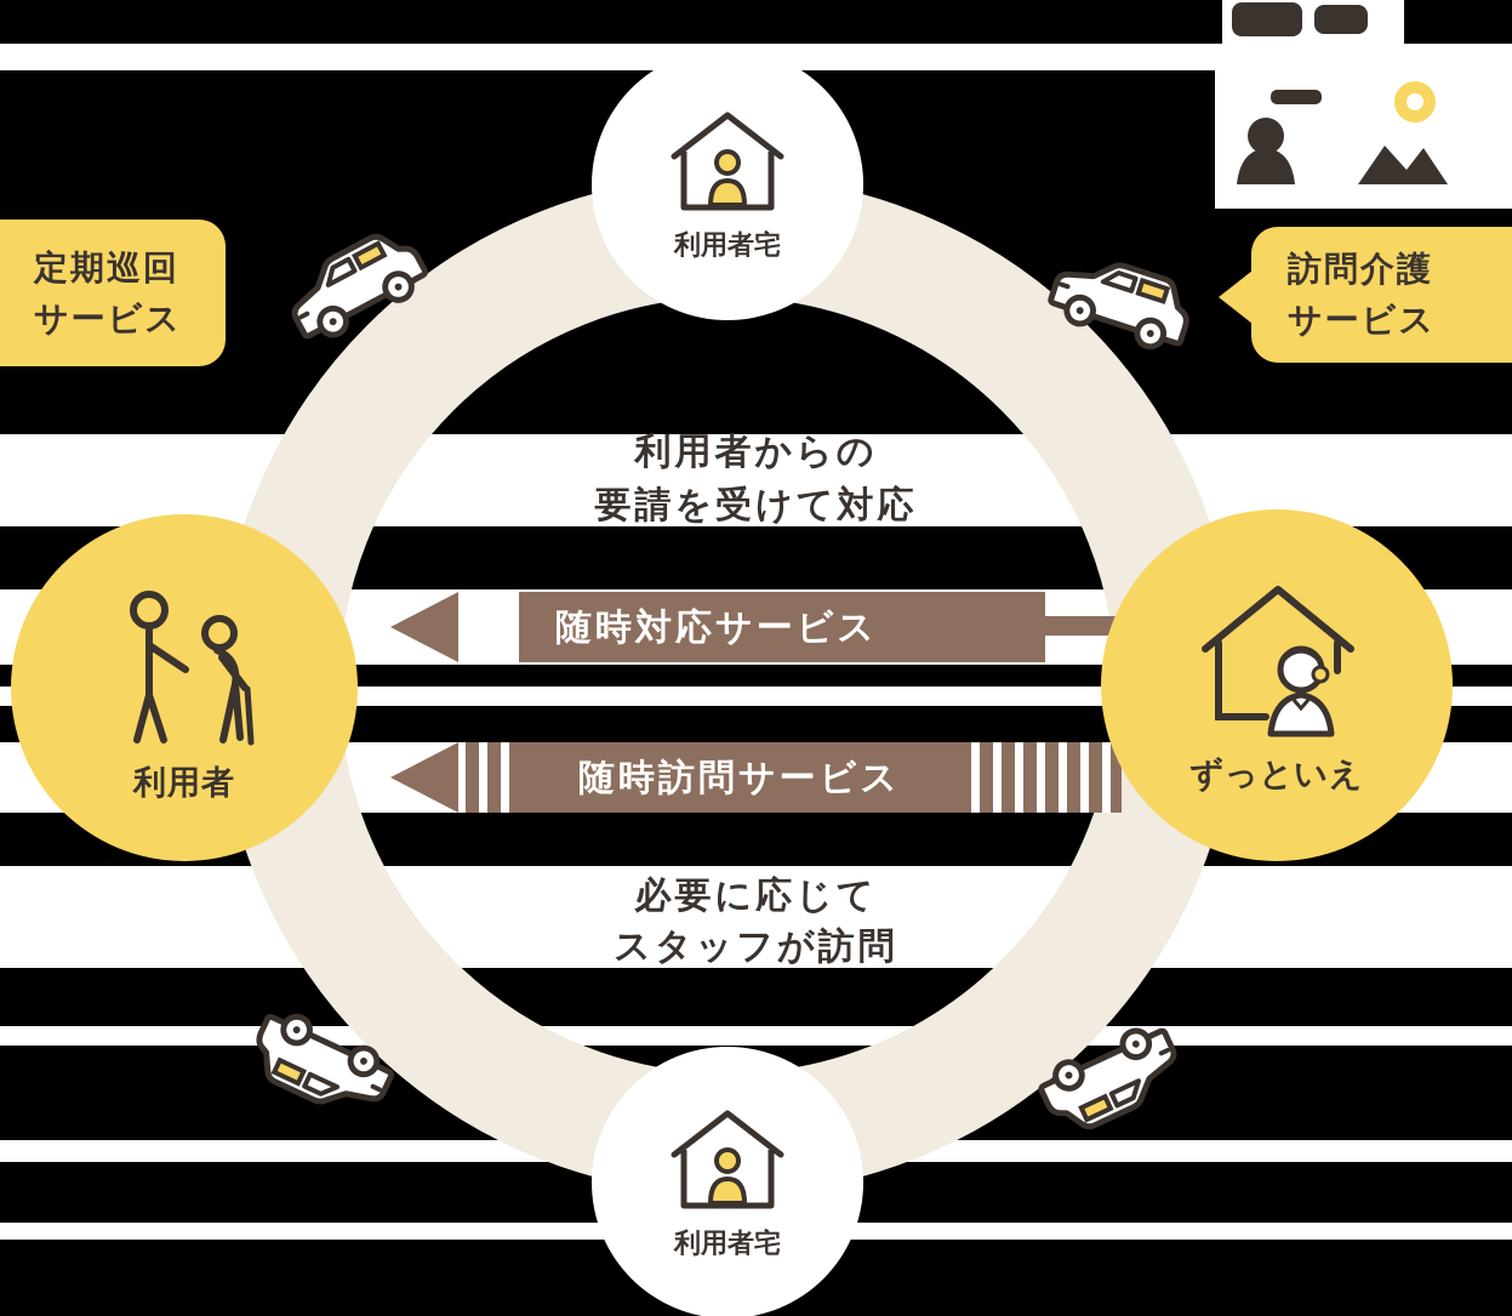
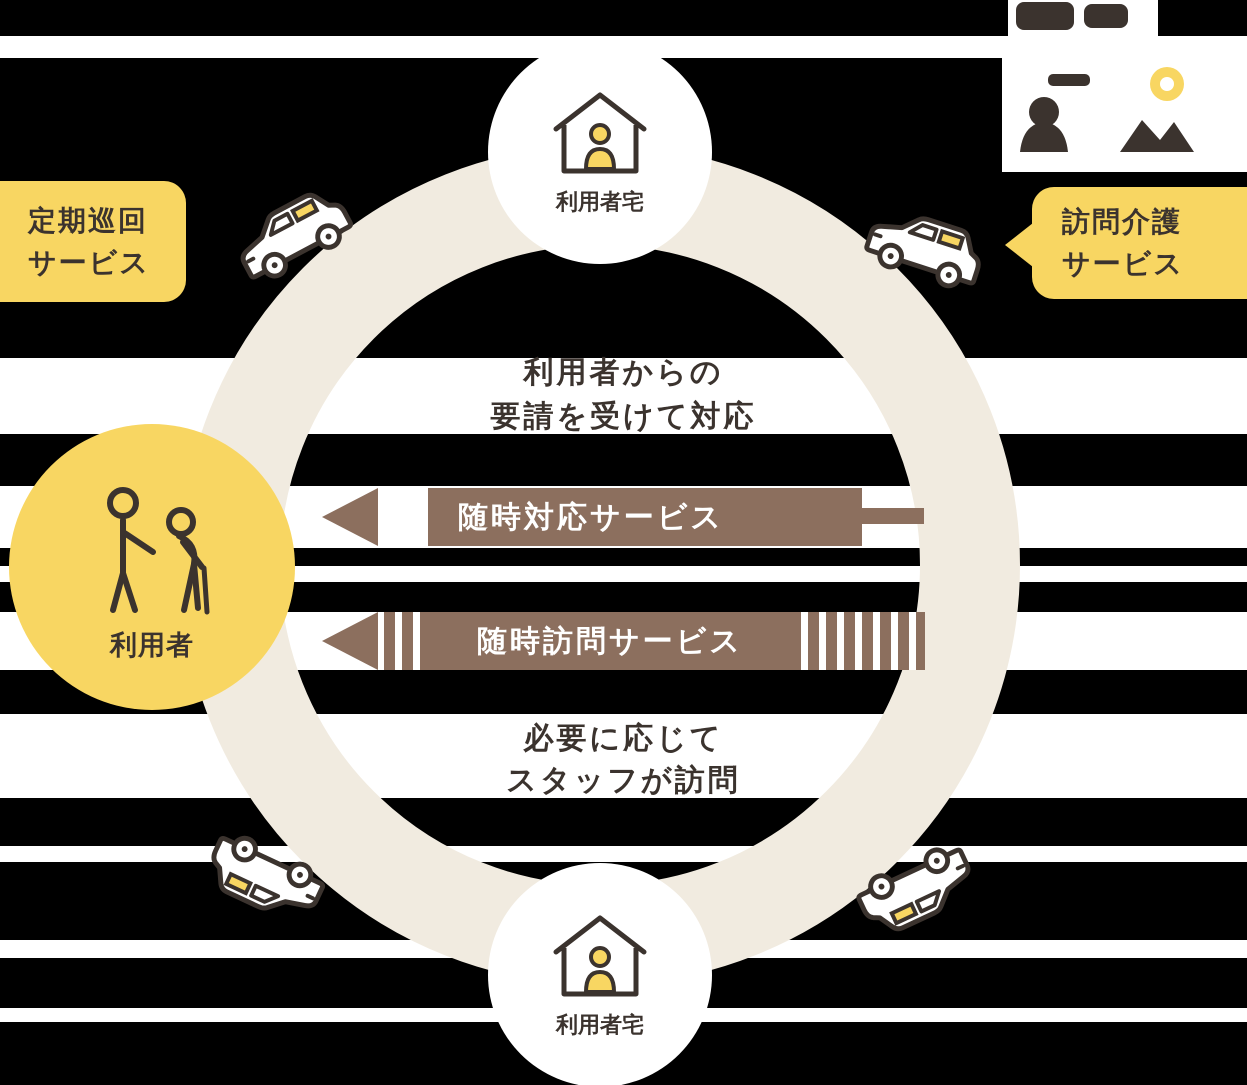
  利用者からの
  要請を受けて対応
  必要に応じて
  スタッフが訪問
  随時対応サービス
  随時訪問サービス
  利用者宅
  利用者宅
  利用者
- ずっといえ
  定期巡回
  サービス
  訪問介護
  サービス
